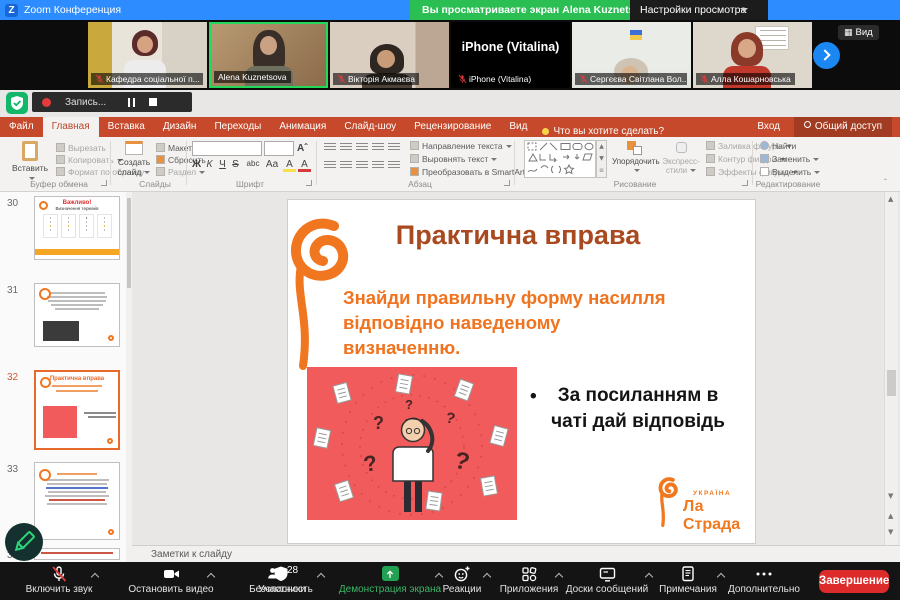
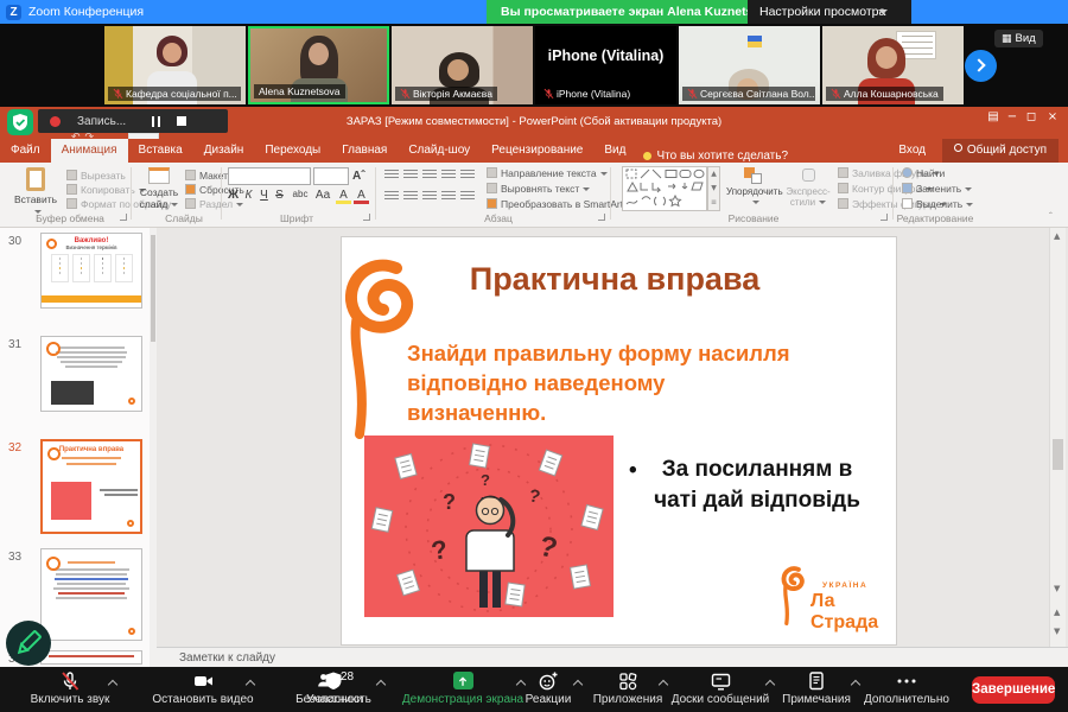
  Z
  Zoom Конференция
  Вы просматриваете экран Alena Kuznet
  Настройки просмотра
  Кафедра соціальної п...
  Alena Kuznetsova
  Вікторія Акмаєва
  iPhone (Vitalina)
  iPhone (Vitalina)
  Сергєєва Світлана Вол..
  Алла Кошарновська
  ▦ Вид
+ ЗАРАЗ [Режим совместимости] - PowerPoint (Сбой активации продукта)
+ ▤
+ −
+ ◻
+ ×
+ ↶↷
  Запись...
  Файл
- Главная
+ Анимация
  Вставка
  Дизайн
  Переходы
- Анимация
+ Главная
  Слайд-шоу
  Рецензирование
  Вид
  Что вы хотите сделать?
  Вход
  Общий доступ
  Вставить
  Вырезать
  Копировать
  Формат по образцу
  Буфер обмена
  Создать
  слайд
  Макт
  Сбрсить
  Раздел
  Слайды
  Аˆ
  Ж
  К
  Ч
  S
  abc
  Аа
  А
  А
  Шрифт
  Направление текста
  Выровнять текст
  Преобразовать в SmarAr
  Абзац
  Упорядочить
  Экспресс-
  стили
  Заливка фуры
  Эффектыгуры
  Рисование
  Найти
  Заменить
  Выделить
  Редактирование
  ˆ
  30
  31
  32
  33
  Практична вправа
  Знайди правильну форму насилля відповідно наведеному визначенню.
  ?
  ?
  •
  За посиланням в чаті дай відповідь
  Ла Страда
  ▲
  ▼
  ▲
  ▼
  Заметки к слайду
  Включить звук
  Остановить видео
  Безопасность
  28
  Участники
  Демонстрация экрана
  Реакции
  Приложения
  Доски сообщений
  Примечания
  Дополнительно
  Завершение
